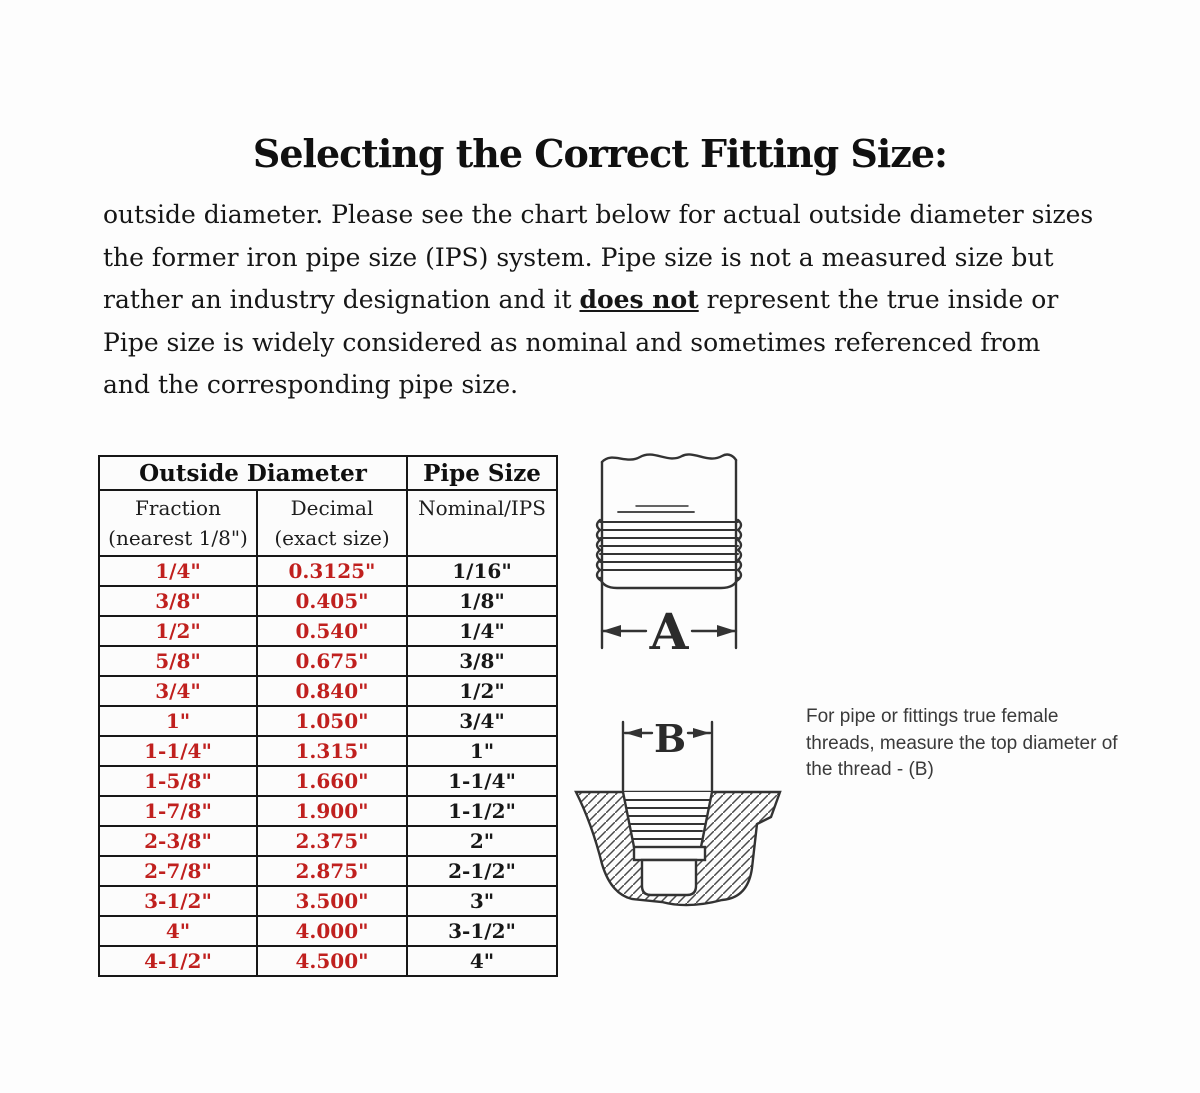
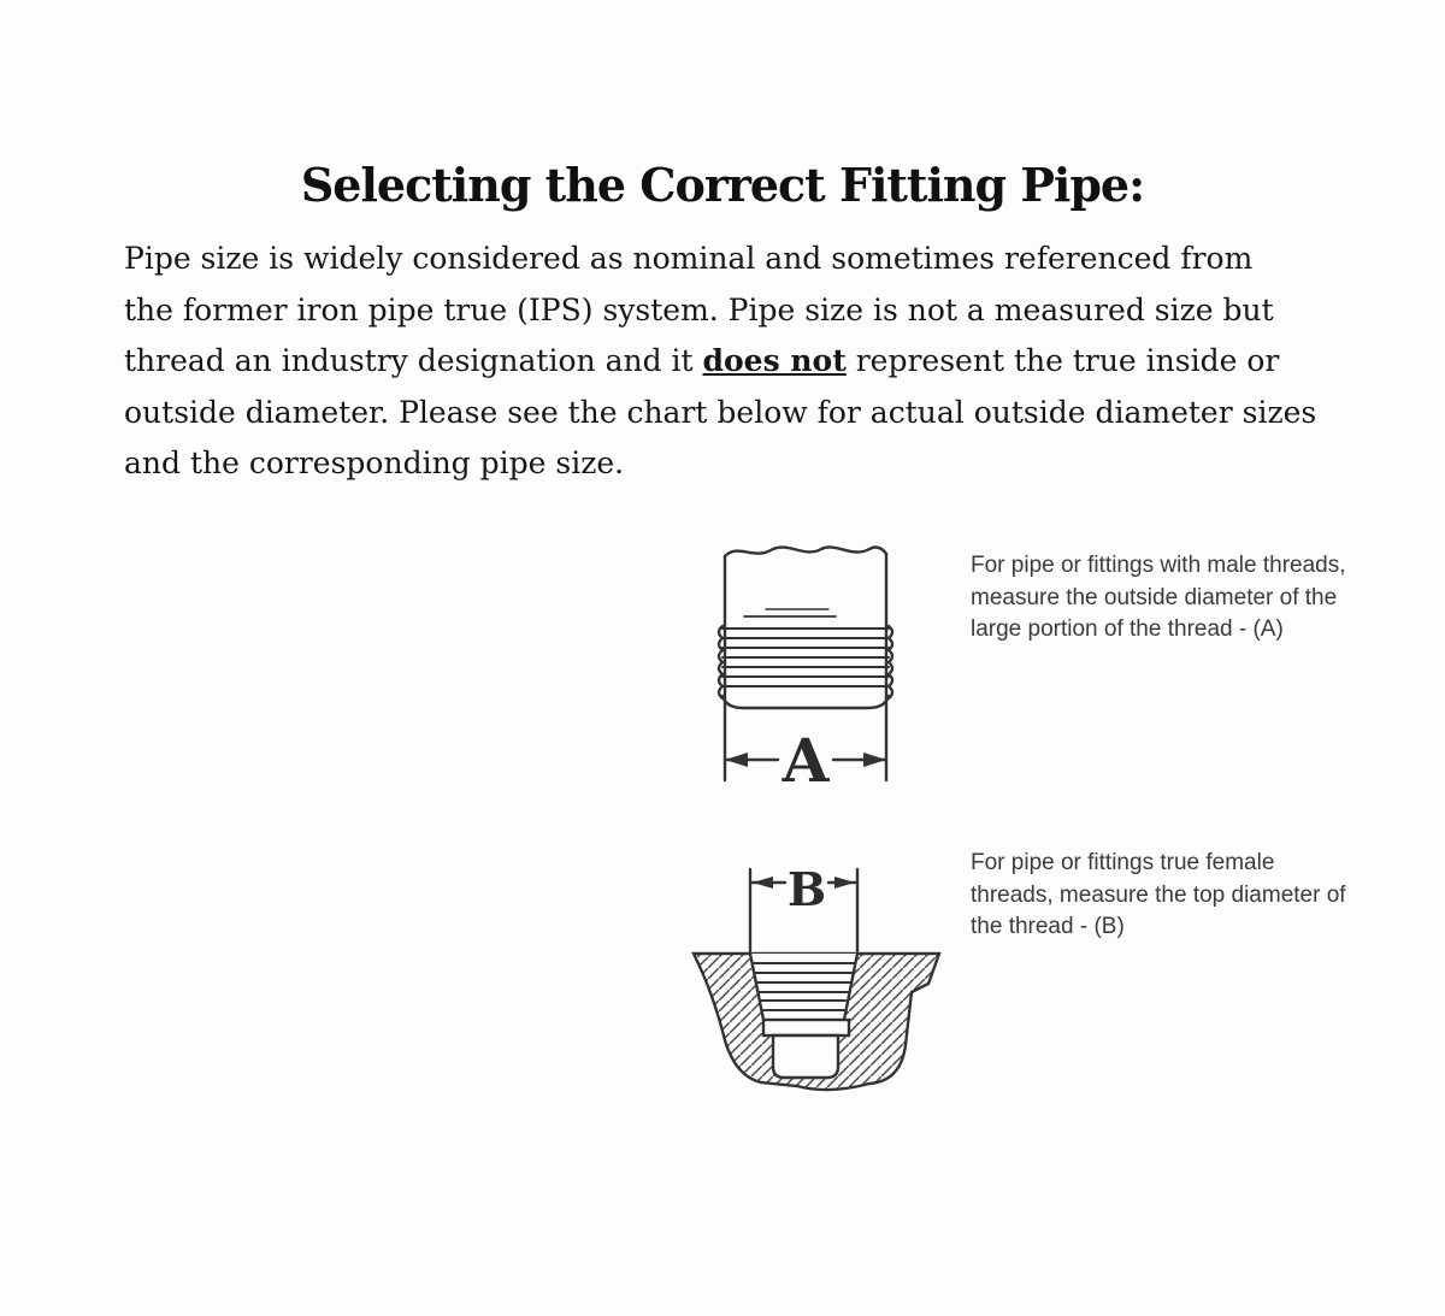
- Selecting the Correct Fitting Size:
+ Selecting the Correct Fitting Pipe:
- outside diameter. Please see the chart below for actual outside diameter sizes
+ Pipe size is widely considered as nominal and sometimes referenced from
- the former iron pipe size (IPS) system. Pipe size is not a measured size but
+ the former iron pipe true (IPS) system. Pipe size is not a measured size but
- rather an industry designation and it does not represent the true inside or
+ thread an industry designation and it does not represent the true inside or
- Pipe size is widely considered as nominal and sometimes referenced from
+ outside diameter. Please see the chart below for actual outside diameter sizes
  and the corresponding pipe size.
- Outside Diameter	Pipe Size
- Fraction(nearest 1/8")	Decimal(exact size)	Nominal/IPS
- 1/4"	0.3125"	1/16"
- 3/8"	0.405"	1/8"
- 1/2"	0.540"	1/4"
- 5/8"	0.675"	3/8"
- 3/4"	0.840"	1/2"
- 1"	1.050"	3/4"
- 1-1/4"	1.315"	1"
- 1-5/8"	1.660"	1-1/4"
- 1-7/8"	1.900"	1-1/2"
- 2-3/8"	2.375"	2"
- 2-7/8"	2.875"	2-1/2"
- 3-1/2"	3.500"	3"
- 4"	4.000"	3-1/2"
- 4-1/2"	4.500"	4"
  A
+ For pipe or fittings with male threads, measure the outside diameter of the large portion of the thread - (A)
  B
  For pipe or fittings true female threads, measure the top diameter of the thread - (B)
